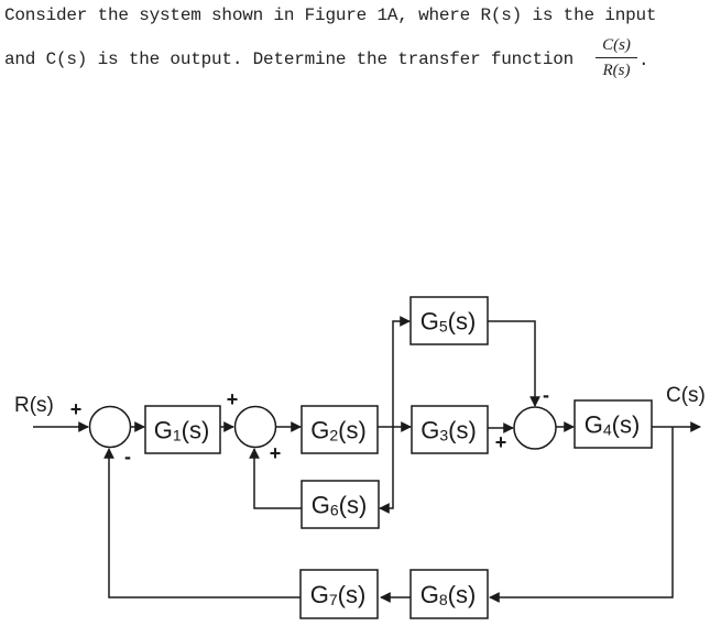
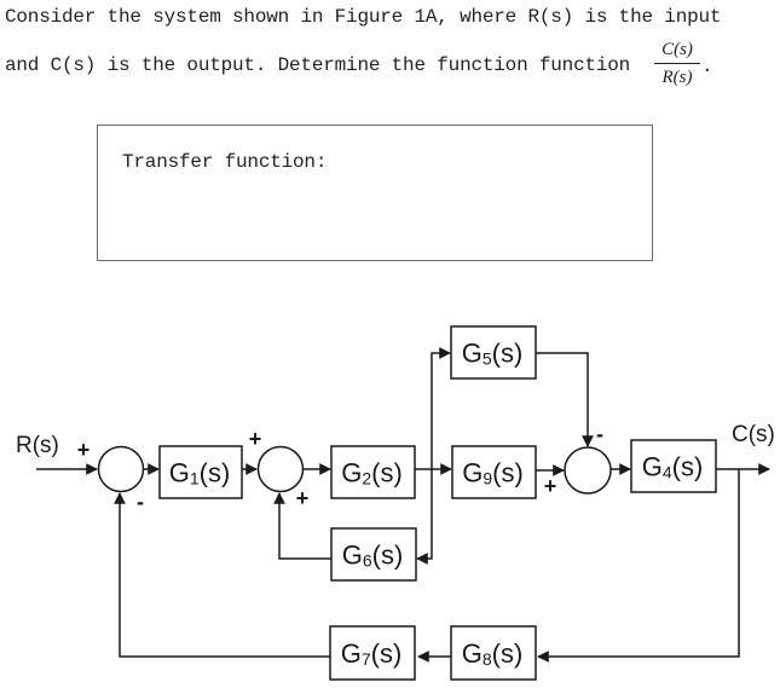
  Consider the system shown in Figure 1A, where R(s) is the input
- and C(s) is the output. Determine the transfer function
+ and C(s) is the output. Determine the function function
  C(s)
  R(s)
  .
+ Transfer function:
  G1(s)
  G2(s)
- G3(s)
+ G9(s)
  G4(s)
  G5(s)
  G6(s)
  G7(s)
  G8(s)
  +
  -
  +
  +
  -
  +
  R(s)
  C(s)
